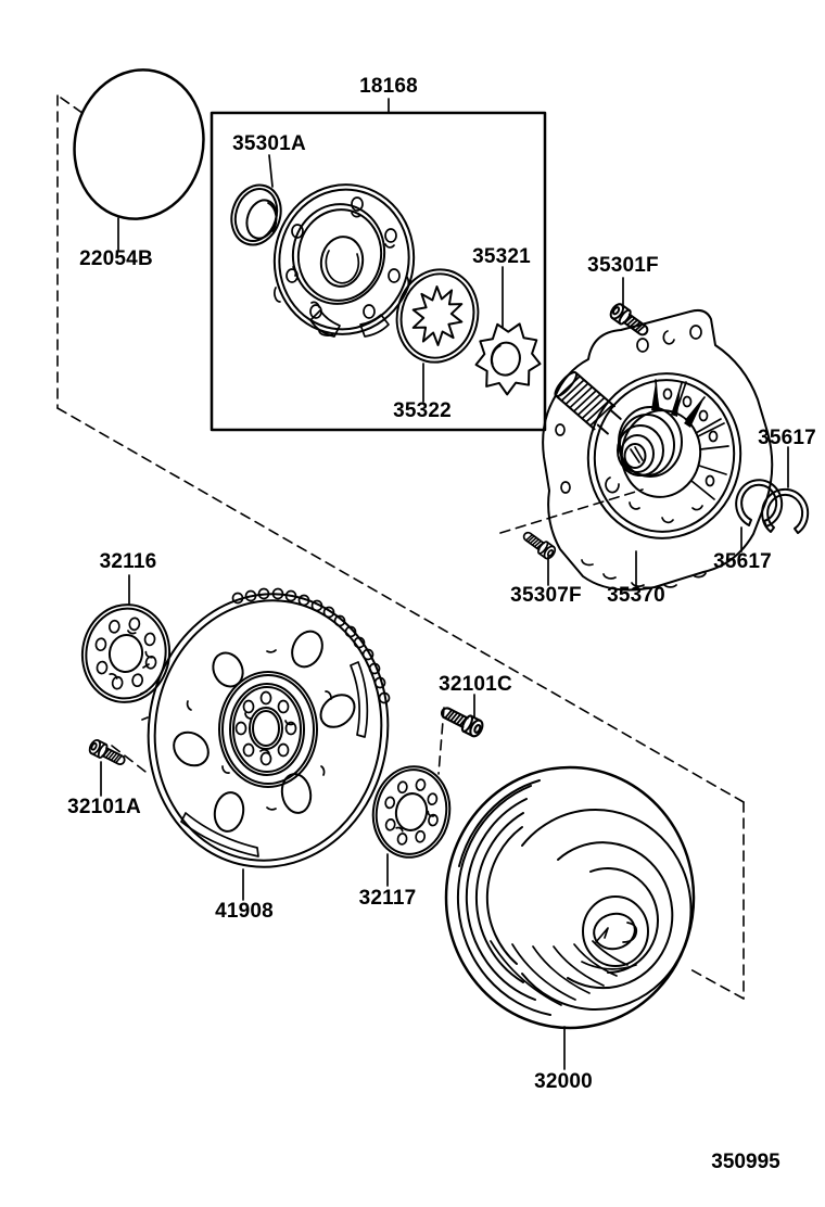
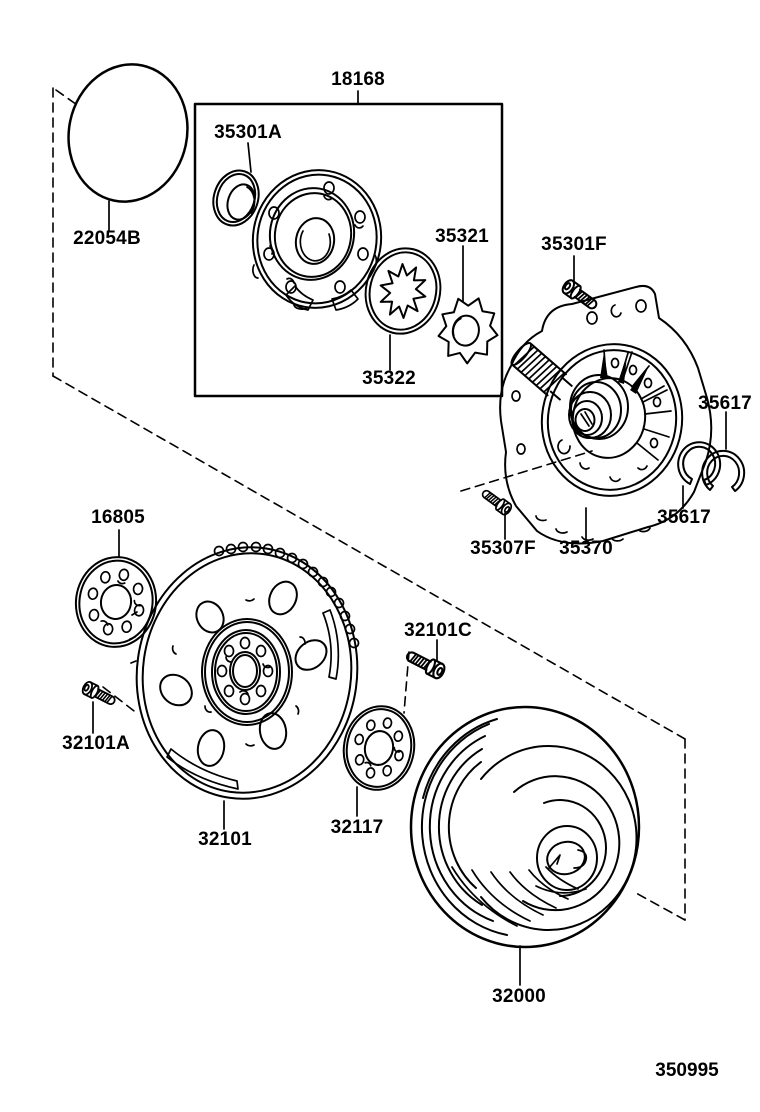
  18168
  35301A
  22054B
  35321
  35322
  35301F
  35617
  35617
  35307F
  35370
- 32116
+ 16805
  32101A
- 41908
+ 32101
  32101C
  32117
  32000
  350995
